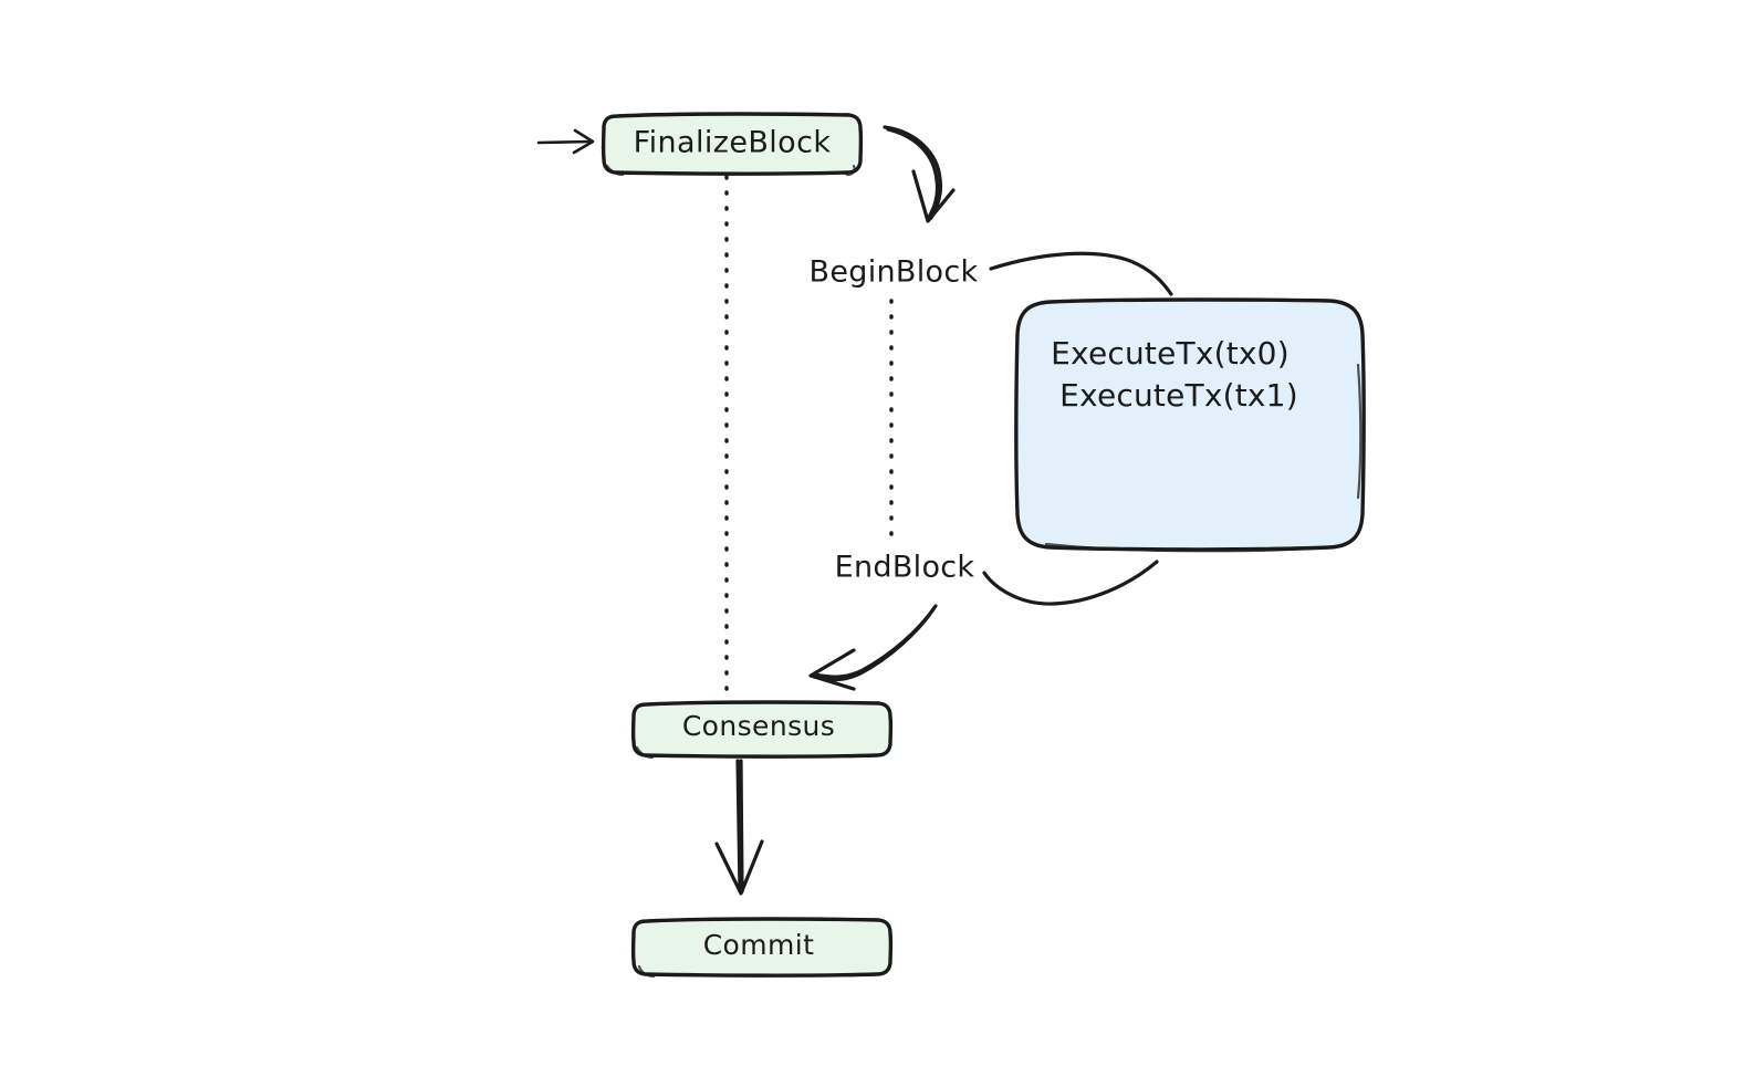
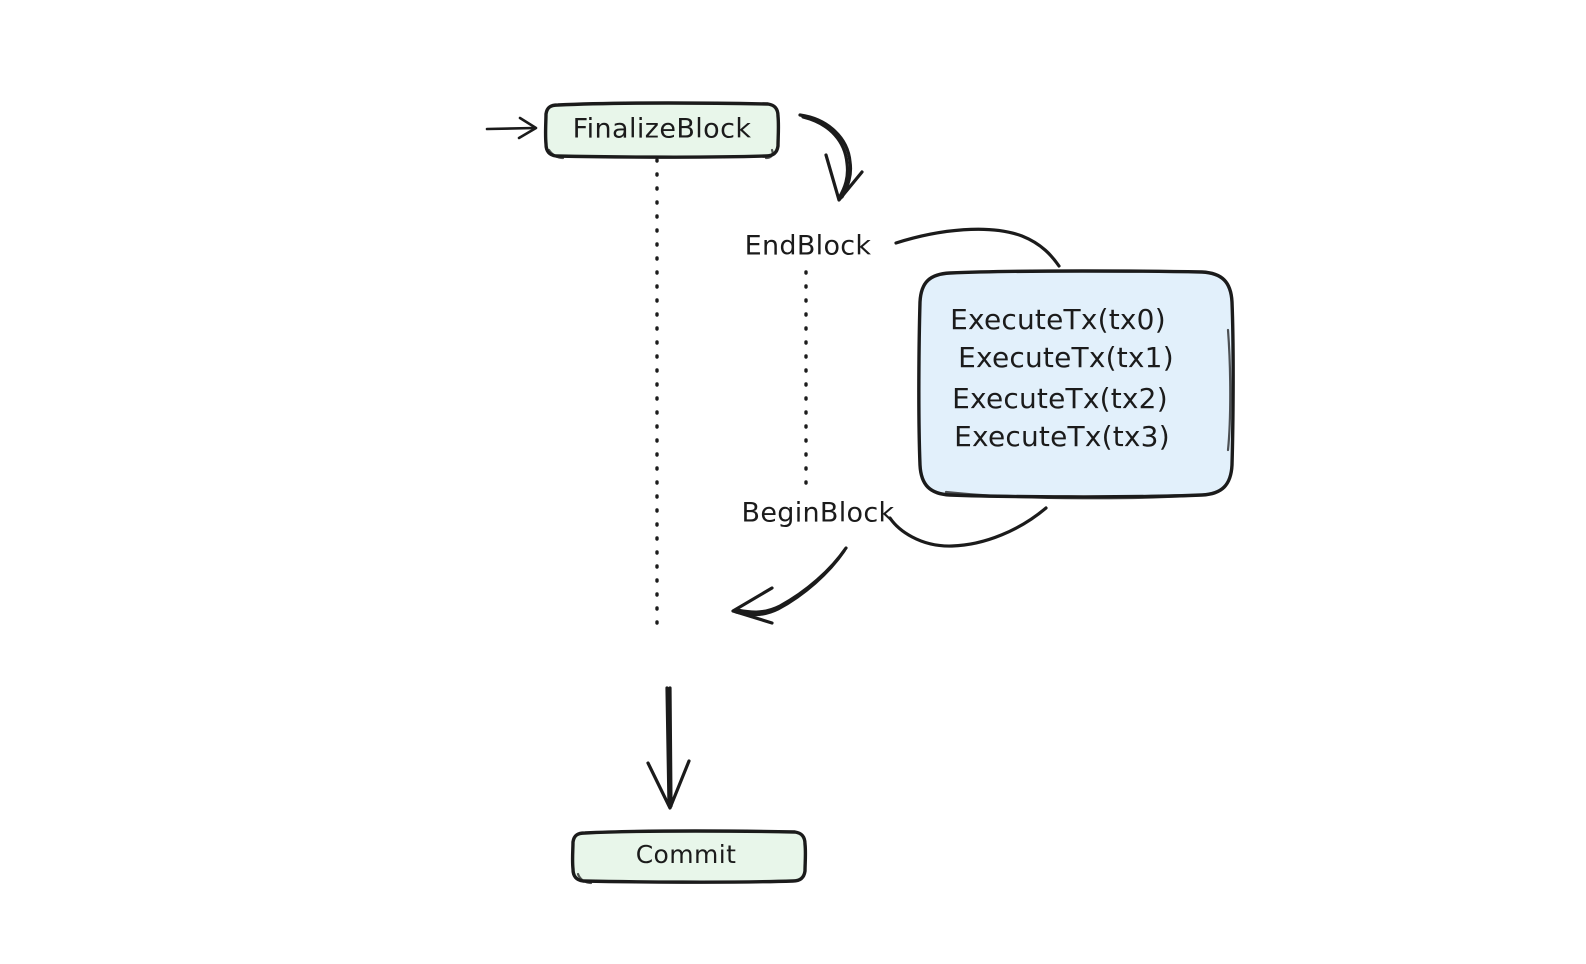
  FinalizeBlock
- BeginBlock
+ EndBlock
  ExecuteTx(tx0)
  ExecuteTx(tx1)
+ ExecuteTx(tx2)
+ ExecuteTx(tx3)
- EndBlock
+ BeginBlock
- Consensus
  Commit
